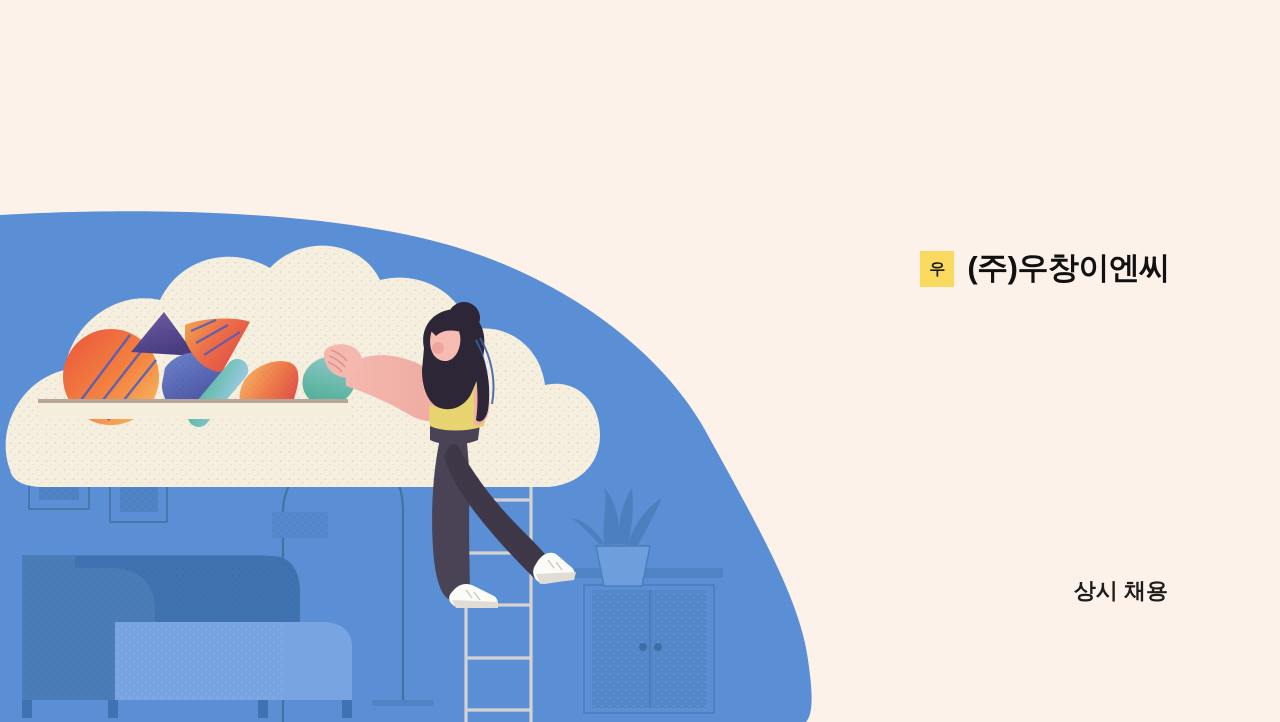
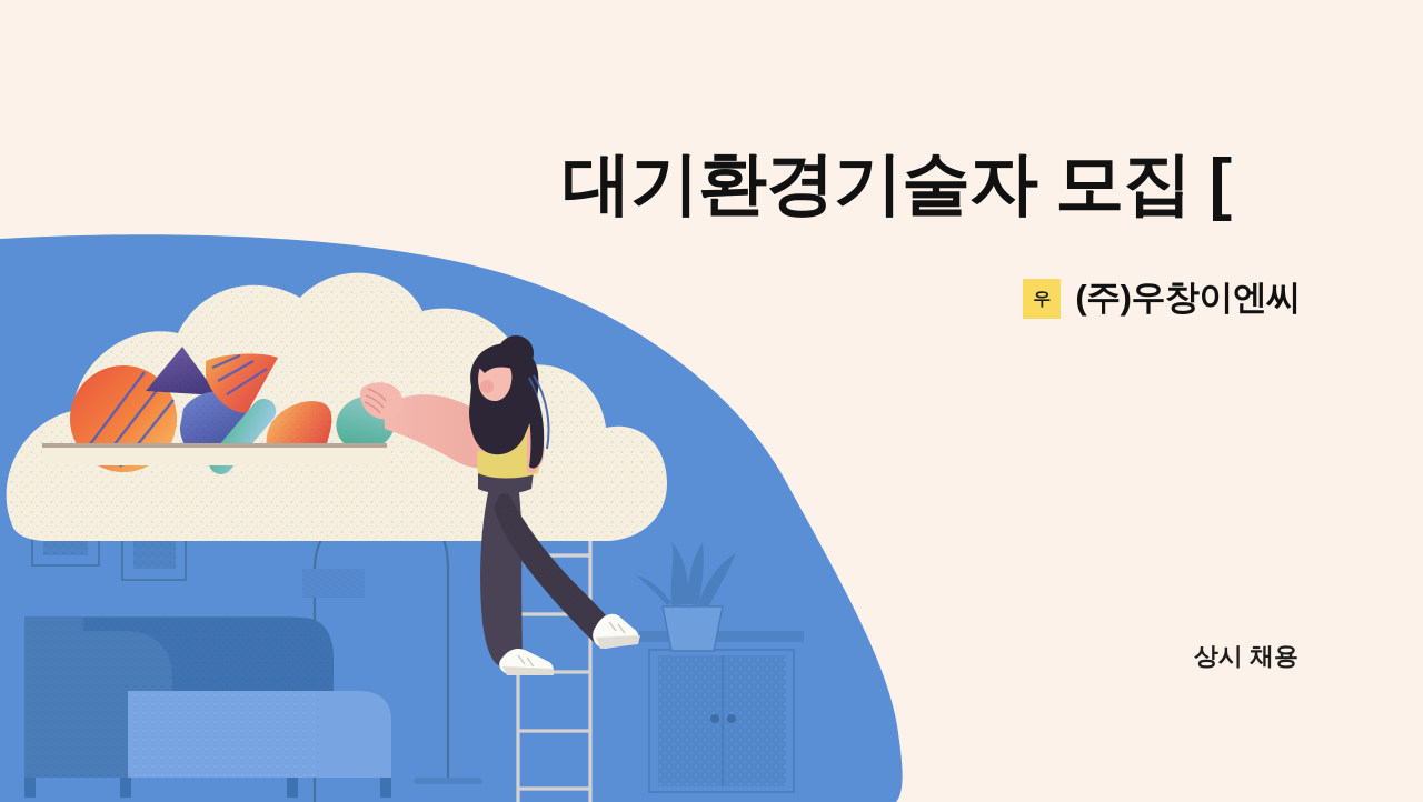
+ 대기환경기술자 모집 [
  우
  (주)우창이엔씨
  상시 채용
